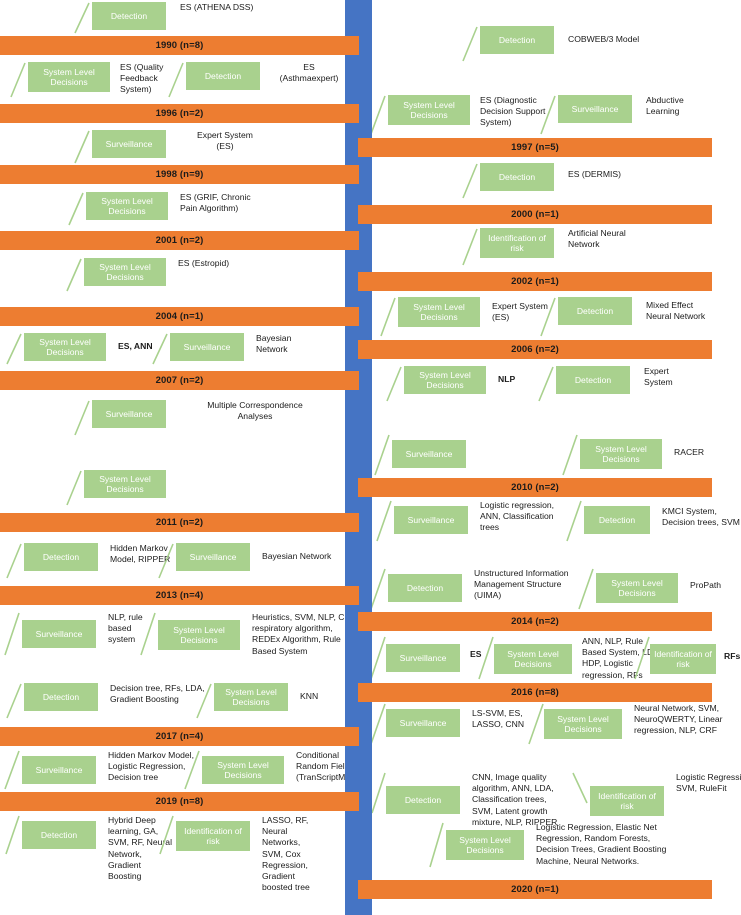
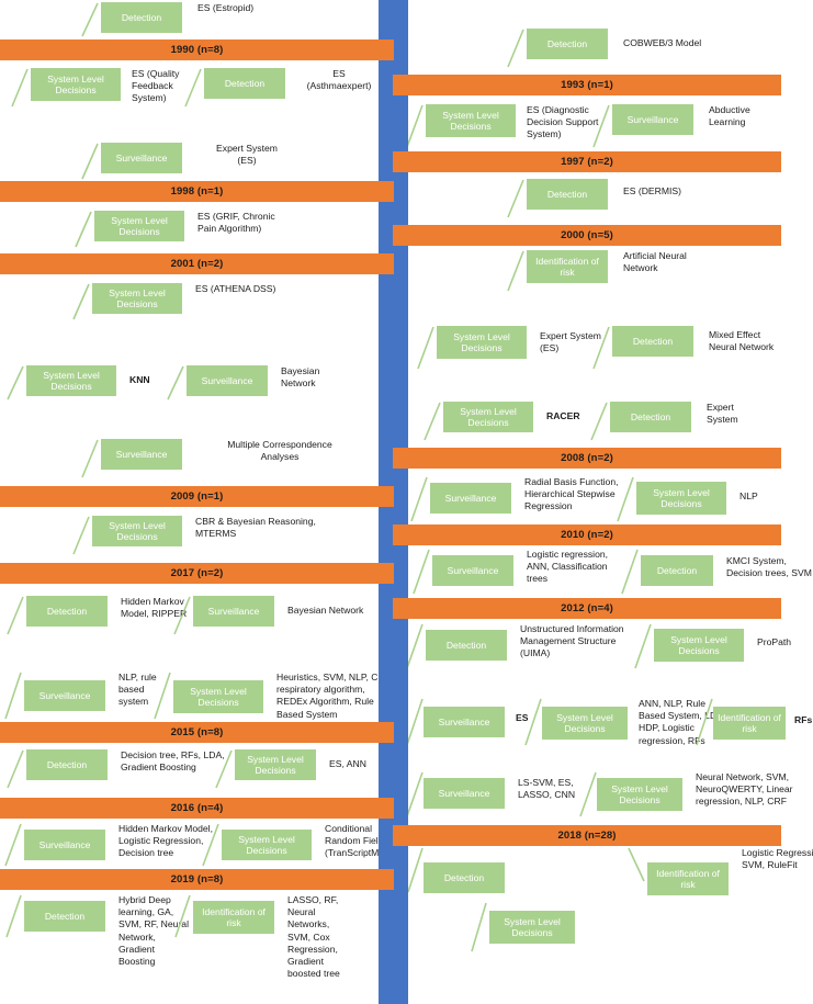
  Detection
- ES (ATHENA DSS)
+ ES (Estropid)
  1990 (n=8)
  System Level Decisions
  ES (Quality
  Feedback
  System)
  Detection
  ES
  (Asthmaexpert)
- 1996 (n=2)
  Surveillance
  Expert System
  (ES)
- 1998 (n=9)
+ 1998 (n=1)
  System Level Decisions
  ES (GRIF, Chronic
  Pain Algorithm)
  2001 (n=2)
  System Level Decisions
- ES (Estropid)
+ ES (ATHENA DSS)
- 2004 (n=1)
  System Level Decisions
- ES, ANN
+ KNN
  Surveillance
  Bayesian
  Network
- 2007 (n=2)
  Surveillance
  Multiple Correspondence
  Analyses
+ 2009 (n=1)
  System Level Decisions
+ CBR & Bayesian Reasoning,
+ MTERMS
- 2011 (n=2)
+ 2017 (n=2)
  Detection
  Hidden Markov
  Model, RIPPE
  Surveillance
  Bayesian Network
- 2013 (n=4)
  Surveillance
  NLP, rule
  based
  system
  System Level Decisions
  Heuristics, SVM, NLP, C
  respiratory algorithm,
  REDEx Algorithm, Rule
  Based System
+ 2015 (n=8)
  Detection
  Decision tree, RFs, LDA,
  Gradient Boosting
  System Level Decisions
- KNN
+ ES, ANN
- 2017 (n=4)
+ 2016 (n=4)
  Surveillance
  Hidden Markov Model,
  Logistic Regression,
  Decision tree
  System Level Decisions
  Conditional
  Random Fiel
  (TranScriptM
  2019 (n=8)
  Detection
  Hybrid Deep
  learning, GA,
  SVM, RF, Neual
  Network,
  Gradient
  Boosting
  Identification of risk
  LASSO, RF,
  Neural
  Networks,
  SVM, Cox
  Regression,
  Gradient
  boosted tree
  Detection
  COBWEB/3 Model
+ 1993 (n=1)
  System Level Decisions
  ES (Diagnostic
  Decision Support
  System)
  Surveillance
  Abductive
  Learning
- 1997 (n=5)
+ 1997 (n=2)
  Detection
  ES (DERMIS)
- 2000 (n=1)
+ 2000 (n=5)
  Identification of risk
  Artificial Neural
  Network
- 2002 (n=1)
  System Level Decisions
  Expert System
  (ES)
  Detection
  Mixed Effect
  Neural Network
- 2006 (n=2)
  System Level Decisions
- NLP
+ RACER
  Detection
  Expert
  System
+ 2008 (n=2)
  Surveillance
+ Radial Basis Function,
+ Hierarchical Stepwise
+ Regression
  System Level Decisions
- RACER
+ NLP
  2010 (n=2)
  Surveillance
  Logistic regression,
  ANN, Classification
  trees
  Detection
  KMCI System,
  Decision trees, SVM
+ 2012 (n=4)
  Detection
  Unstructured Information
  Management Structure
  (UIMA)
  System Level Decisions
  ProPath
- 2014 (n=2)
  Surveillance
  ES
  System Level Decisions
  ANN, NLP, Rule
  Based System,
  HDP, Logistic
  regression, Rs
  Identification of risk
  RFs
- 2016 (n=8)
  Surveillance
  LS-SVM, ES,
  LASSO, CNN
  System Level Decisions
  Neural Network, SVM,
  NeuroQWERTY, Linear
  regression, NLP, CRF
+ 2018 (n=28)
  Detection
- CNN, Image quality
- algorithm, ANN, LDA,
- Classification trees,
- SVM, Latent growth
- mixture, NLP, RIPPER
  Identification of risk
  Logistic Regressi
  SVM, RuleFit
  System Level Decisions
- Logistic Regression, Elastic Net
- Regression, Random Forests,
- Decision Trees, Gradient Boosting
- Machine, Neural Networks.
- 2020 (n=1)
